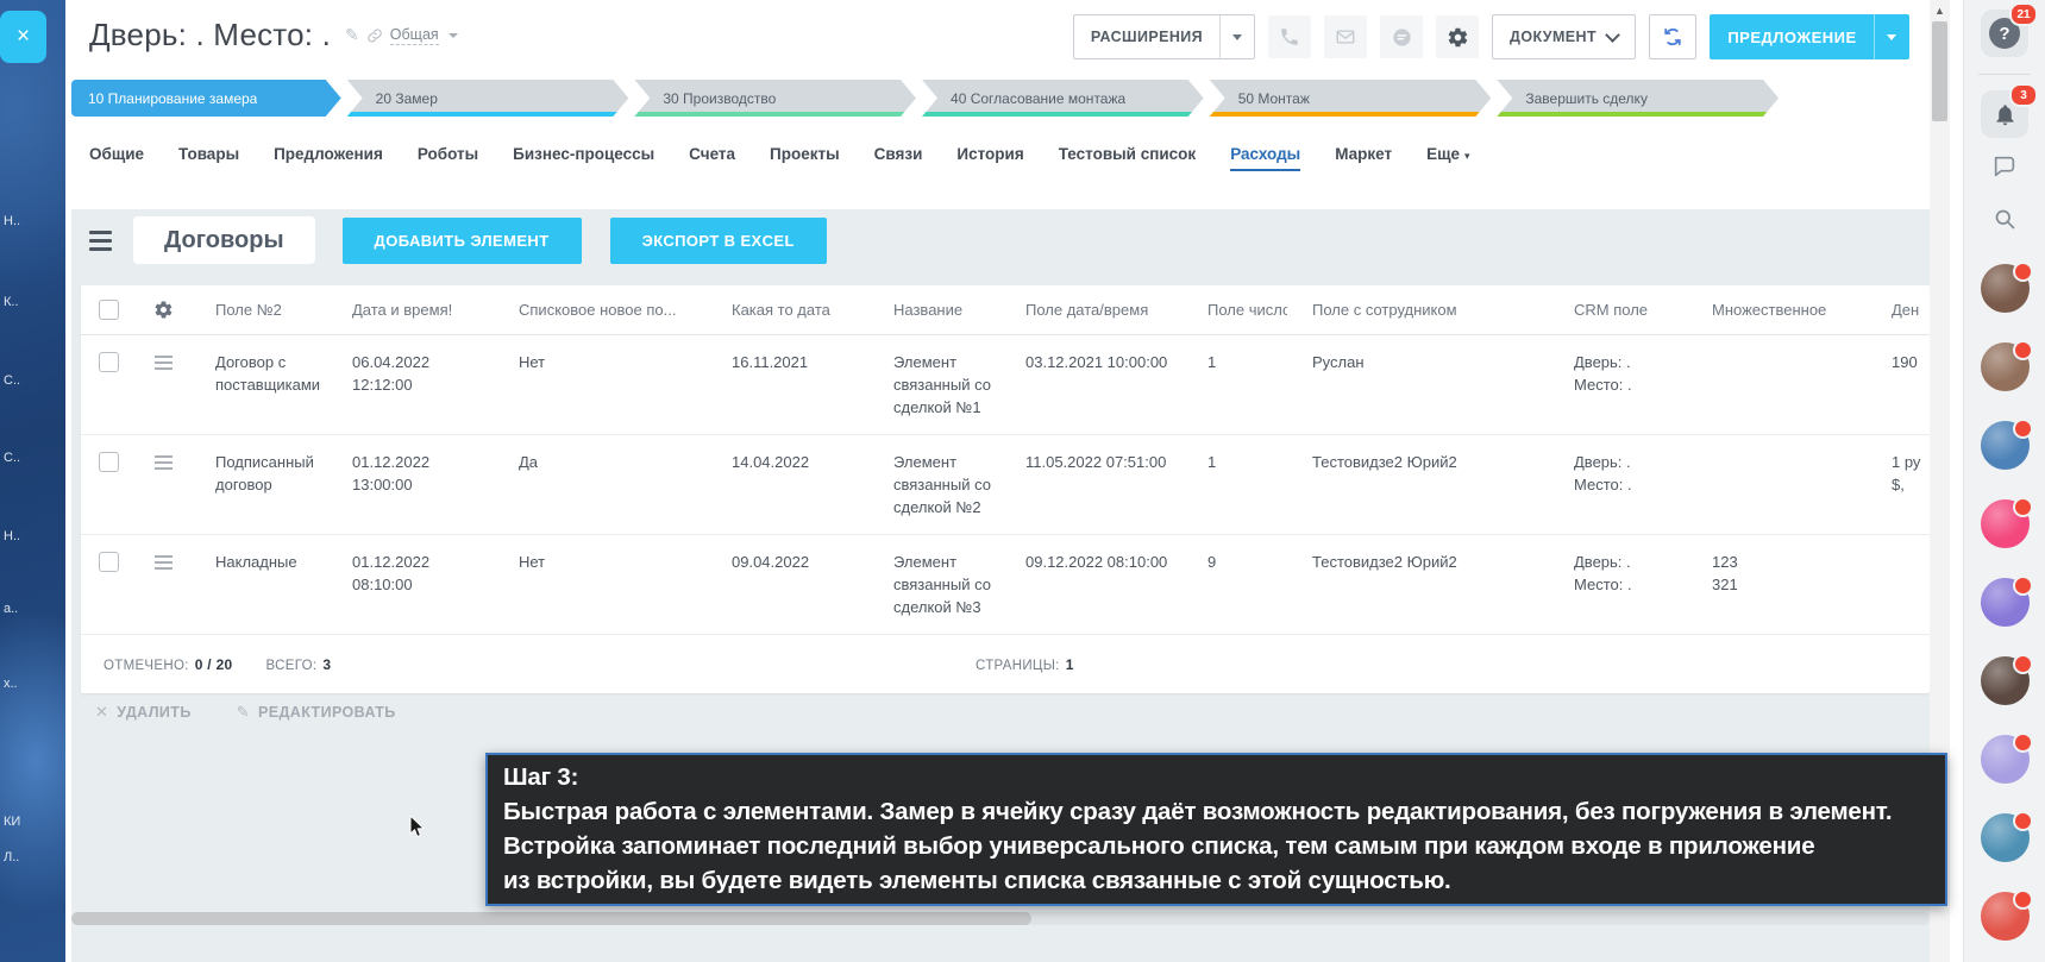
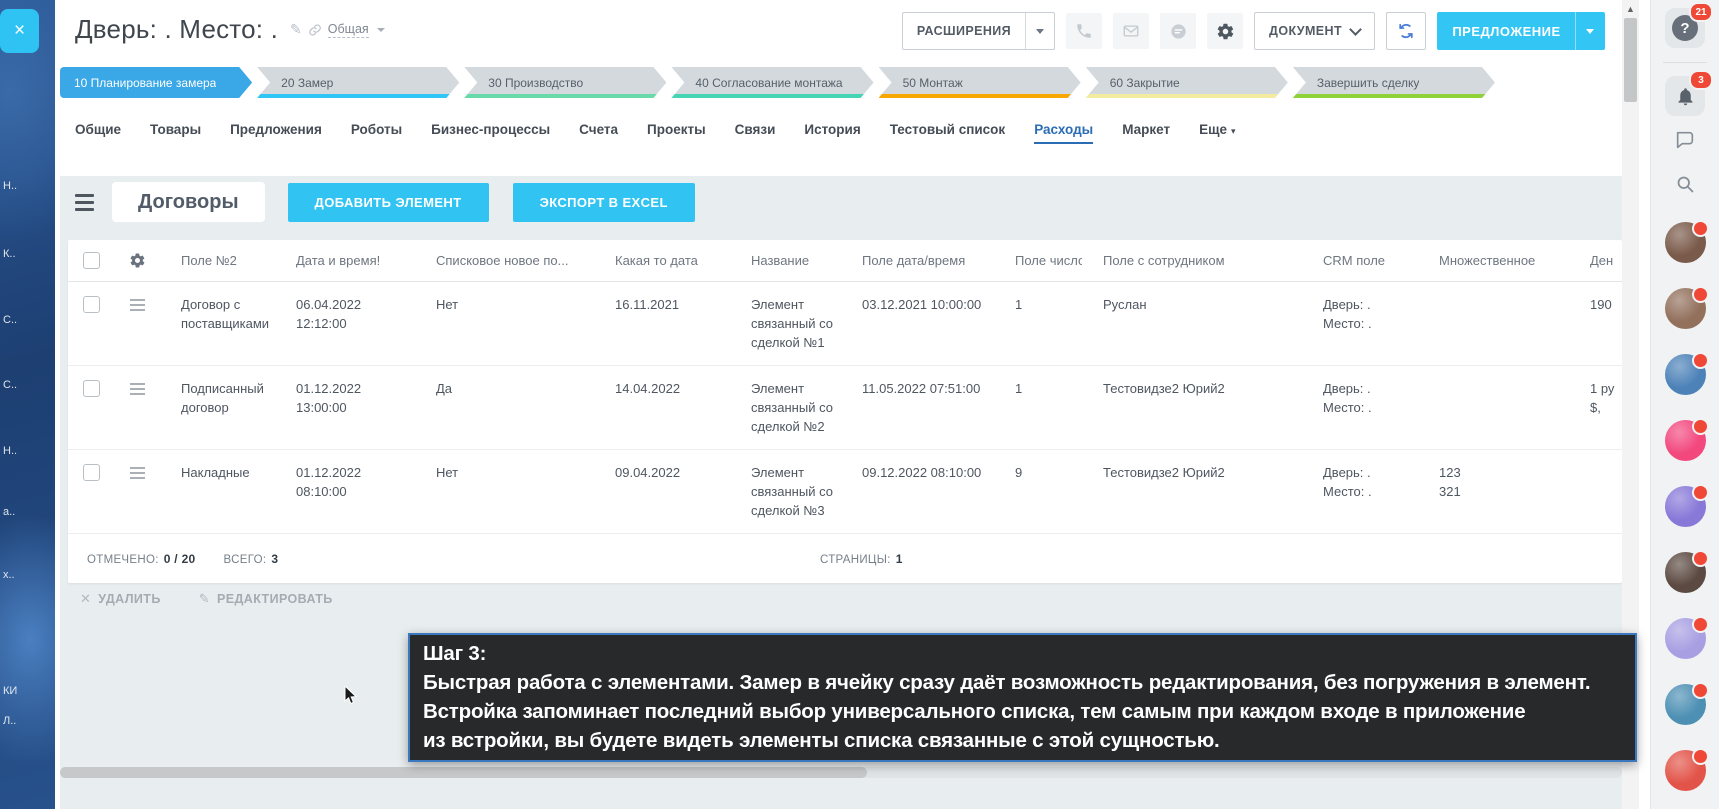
  Н..
  К..
  С..
  С..
  Н..
  а..
  х..
  КИ
  Л..
  ×
  Дверь: . Место: .
  ✎
  Общая
  РАСШИРЕНИЯ
  ДОКУМЕНТ
  ПРЕДЛОЖЕНИЕ
  10 Планирование замера
  20 Замер
  30 Производство
  40 Согласование монтажа
  50 Монтаж
+ 60 Закрытие
  Завершить сделку
  Общие
  Товары
  Предложения
  Роботы
  Бизнес-процессы
  Счета
  Проекты
  Связи
  История
  Тестовый список
  Расходы
  Маркет
  Еще ▾
  Договоры
  ДОБАВИТЬ ЭЛЕМЕНТ
  ЭКСПОРТ В EXCEL
  Поле №2
  Дата и время!
  Списковое новое по...
  Какая то дата
  Название
  Поле дата/время
  Поле число
  Поле с сотрудником
  CRM поле
  Множественное
  Ден
  Договор с поставщиками
  06.04.2022 12:12:00
  Нет
  16.11.2021
  Элемент связанный со сделкой №1
  03.12.2021 10:00:00
  1
  Руслан
  Дверь: .
  Место: .
  190
  Подписанный договор
  01.12.2022 13:00:00
  Да
  14.04.2022
  Элемент связанный со сделкой №2
  11.05.2022 07:51:00
  1
  Тестовидзе2 Юрий2
  Дверь: .
  Место: .
  1 ру
  $,
  Накладные
  01.12.2022 08:10:00
  Нет
  09.04.2022
  Элемент связанный со сделкой №3
  09.12.2022 08:10:00
  9
  Тестовидзе2 Юрий2
  Дверь: .
  Место: .
  123
  321
  ОТМЕЧЕНО: 0 / 20
  ВСЕГО: 3
  СТРАНИЦЫ: 1
  ✕
  УДАЛИТЬ
  ✎
  РЕДАКТИРОВАТЬ
  ▲
  ?
  21
  3
  Шаг 3:
  Быстрая работа с элементами. Замер в ячейку сразу даёт возможность редактирования, без погружения в элемент.
  Встройка запоминает последний выбор универсального списка, тем самым при каждом входе в приложение
  из встройки, вы будете видеть элементы списка связанные с этой сущностью.
